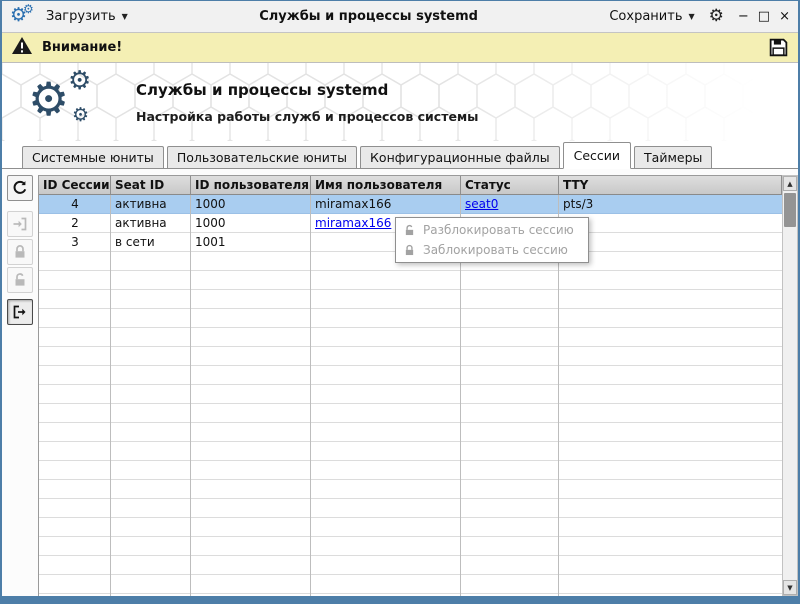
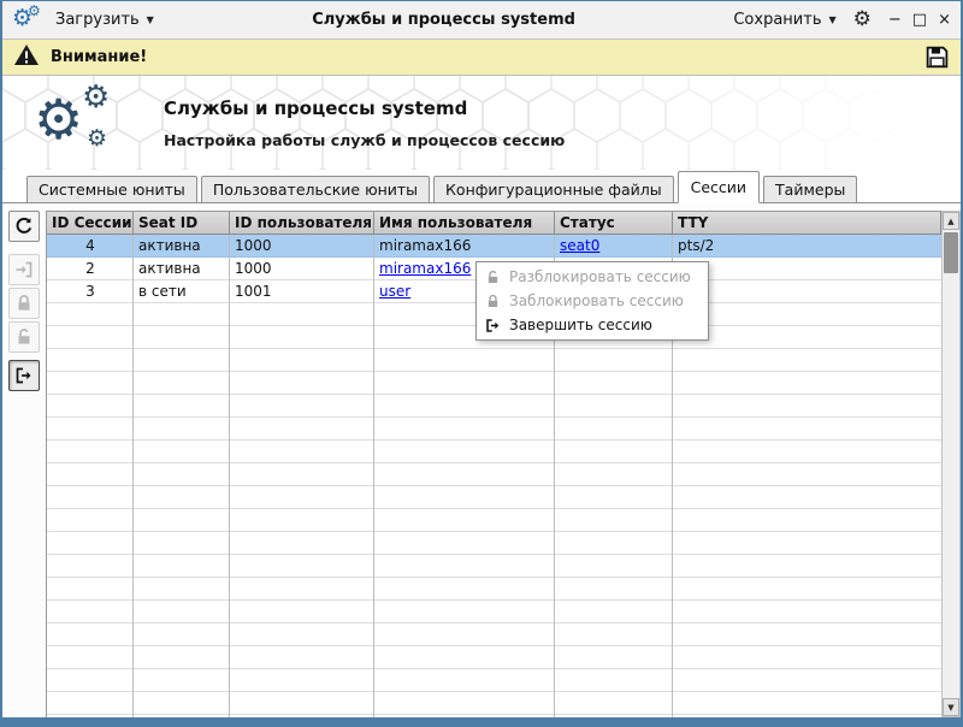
  ⚙
  ⚙
  Загрузить
  ▼
  Службы и процессы systemd
  Сохранить
  ▼
  ⚙
  −
  □
  ×
  Внимание!
  ⚙
  ⚙
  ⚙
  Службы и процессы systemd
- Настройка работы служб и процессов системы
+ Настройка работы служб и процессов сессию
  Системные юниты
  Пользовательские юниты
  Конфигурационные файлы
  Сессии
  Таймеры
  ID Сессии
  Seat ID
  ID пользователя
  Имя пользователя
  Статус
  TTY
  4
  активна
  1000
  miramax166
  seat0
- pts/3
+ pts/2
  2
  активна
  1000
  miramax166
  3
  в сети
  1001
+ user
  ▲
  ▼
  Разблокировать сессию
  Заблокировать сессию
+ Завершить сессию
